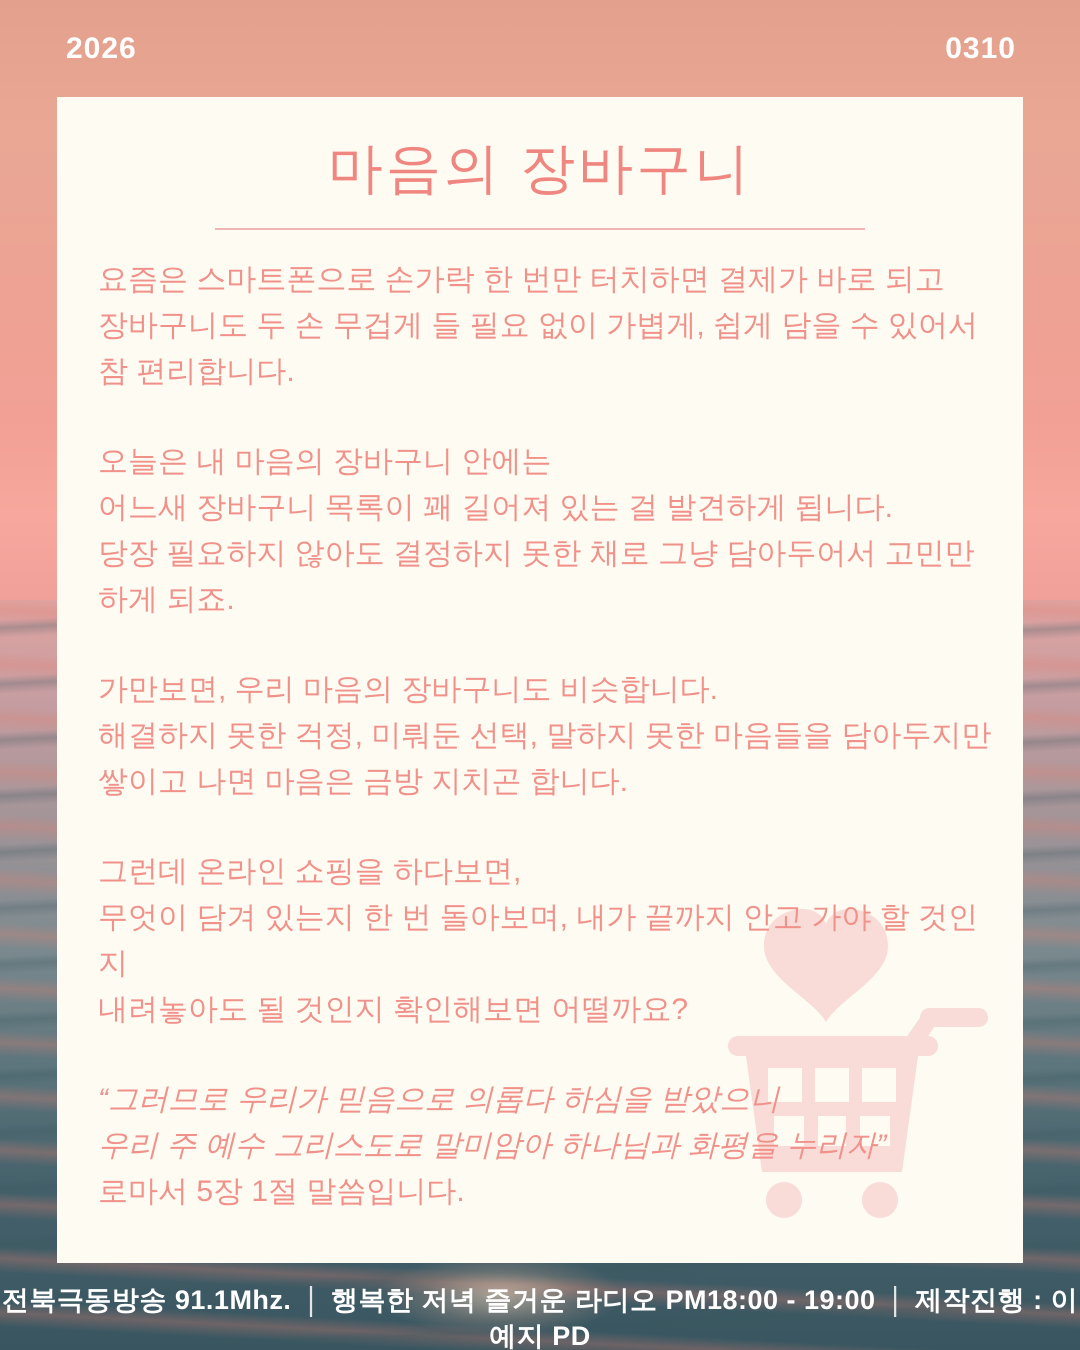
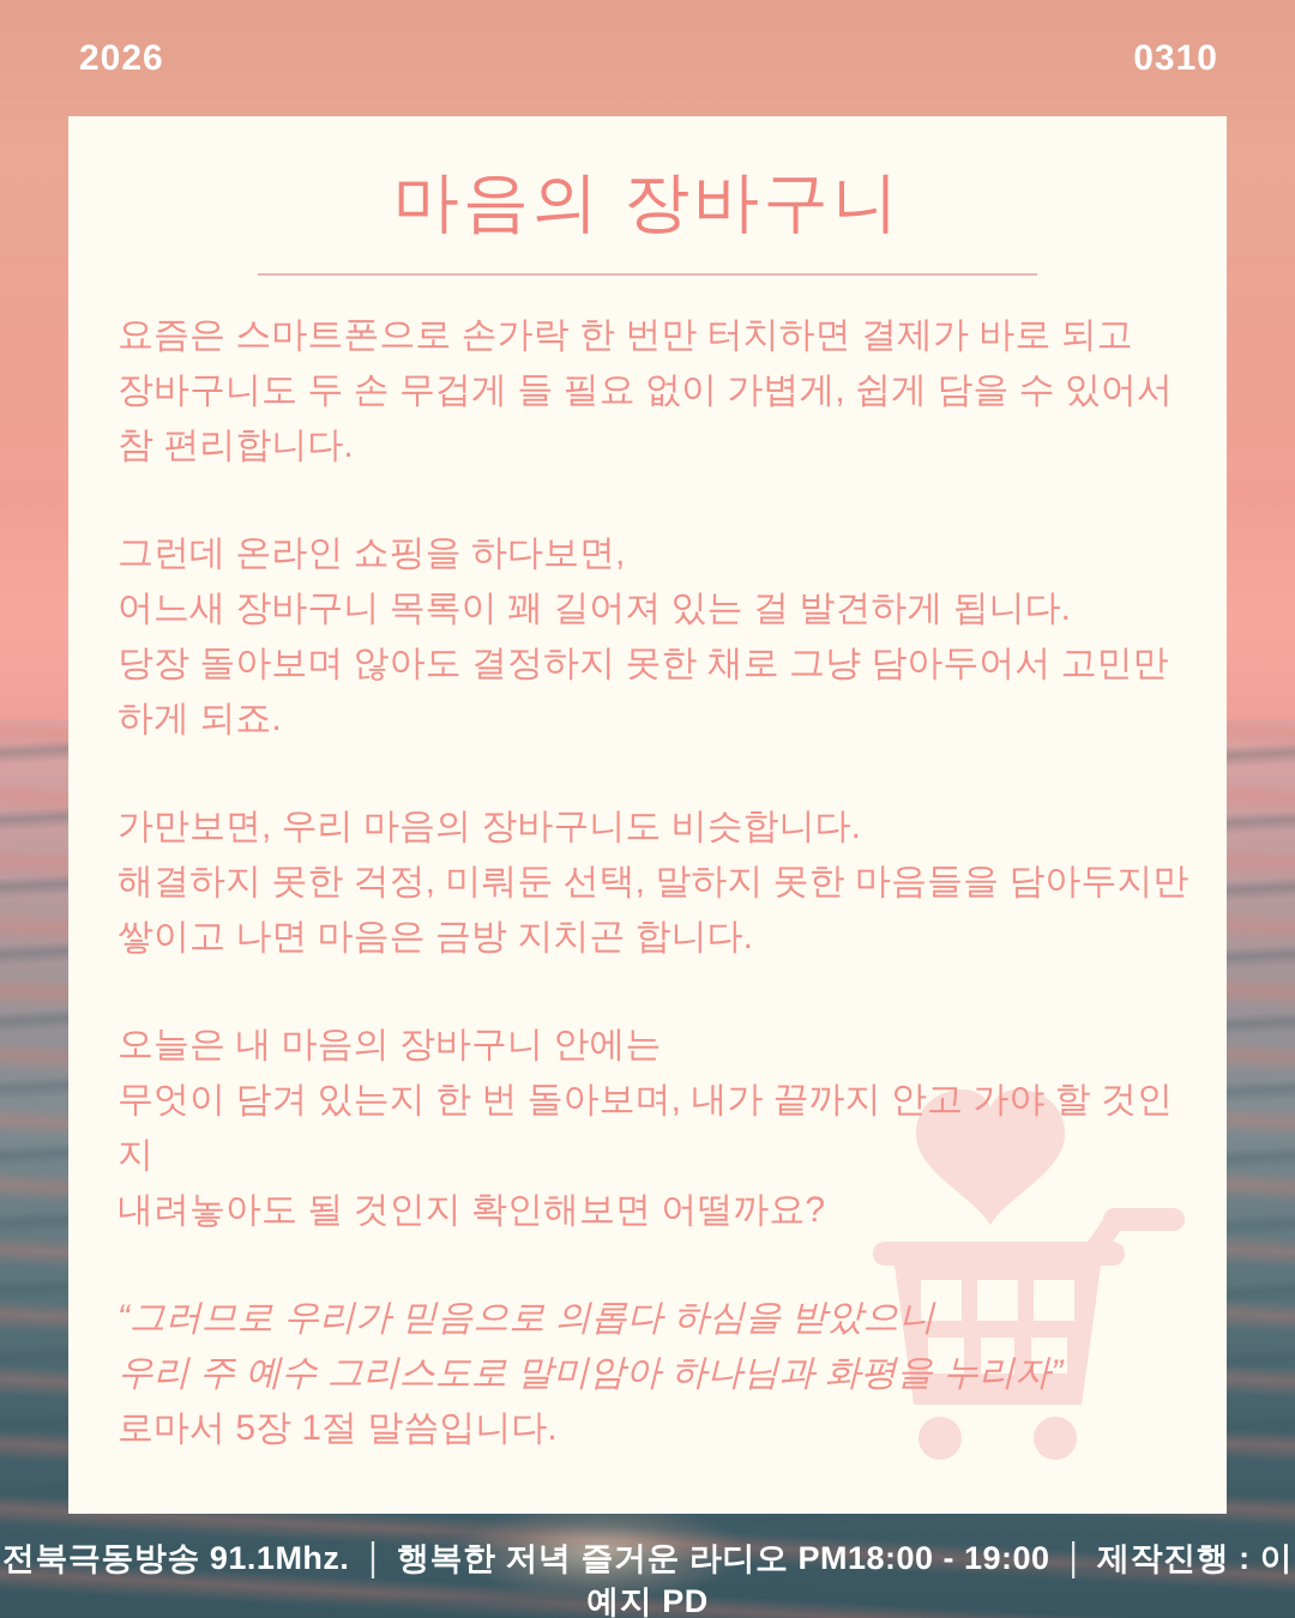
  2026
  0310
  마음의 장바구니
  요즘은 스마트폰으로 손가락 한 번만 터치하면 결제가 바로 되고
  장바구니도 두 손 무겁게 들 필요 없이 가볍게, 쉽게 담을 수 있어서 참 편리합니다.
- 오늘은 내 마음의 장바구니 안에는
+ 그런데 온라인 쇼핑을 하다보면,
  어느새 장바구니 목록이 꽤 길어져 있는 걸 발견하게 됩니다.
- 당장 필요하지 않아도 결정하지 못한 채로 그냥 담아두어서 고민만 하게 되죠.
+ 당장 돌아보며 않아도 결정하지 못한 채로 그냥 담아두어서 고민만 하게 되죠.
  가만보면, 우리 마음의 장바구니도 비슷합니다.
  해결하지 못한 걱정, 미뤄둔 선택, 말하지 못한 마음들을 담아두지만
  쌓이고 나면 마음은 금방 지치곤 합니다.
- 그런데 온라인 쇼핑을 하다보면,
+ 오늘은 내 마음의 장바구니 안에는
  무엇이 담겨 있는지 한 번 돌아보며, 내가 끝까지 안고 가야 할 것인지
  내려놓아도 될 것인지 확인해보면 어떨까요?
  “그러므로 우리가 믿음으로 의롭다 하심을 받았으니
  우리 주 예수 그리스도로 말미암아 하나님과 화평을 누리자”
  로마서 5장 1절 말씀입니다.
  전북극동방송 91.1Mhz. | 행복한 저녁 즐거운 라디오 PM18:00 - 19:00 | 제작진행 : 이예지 PD
